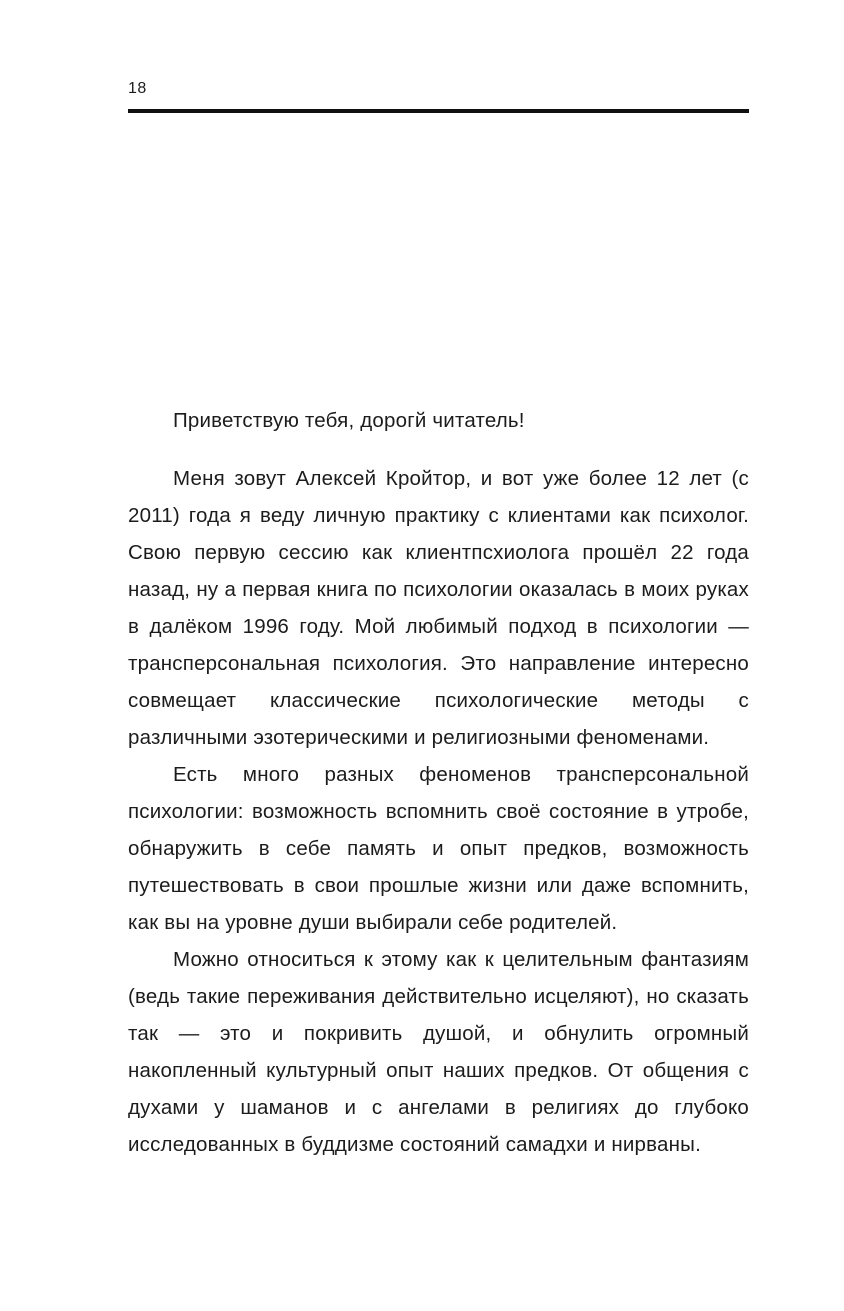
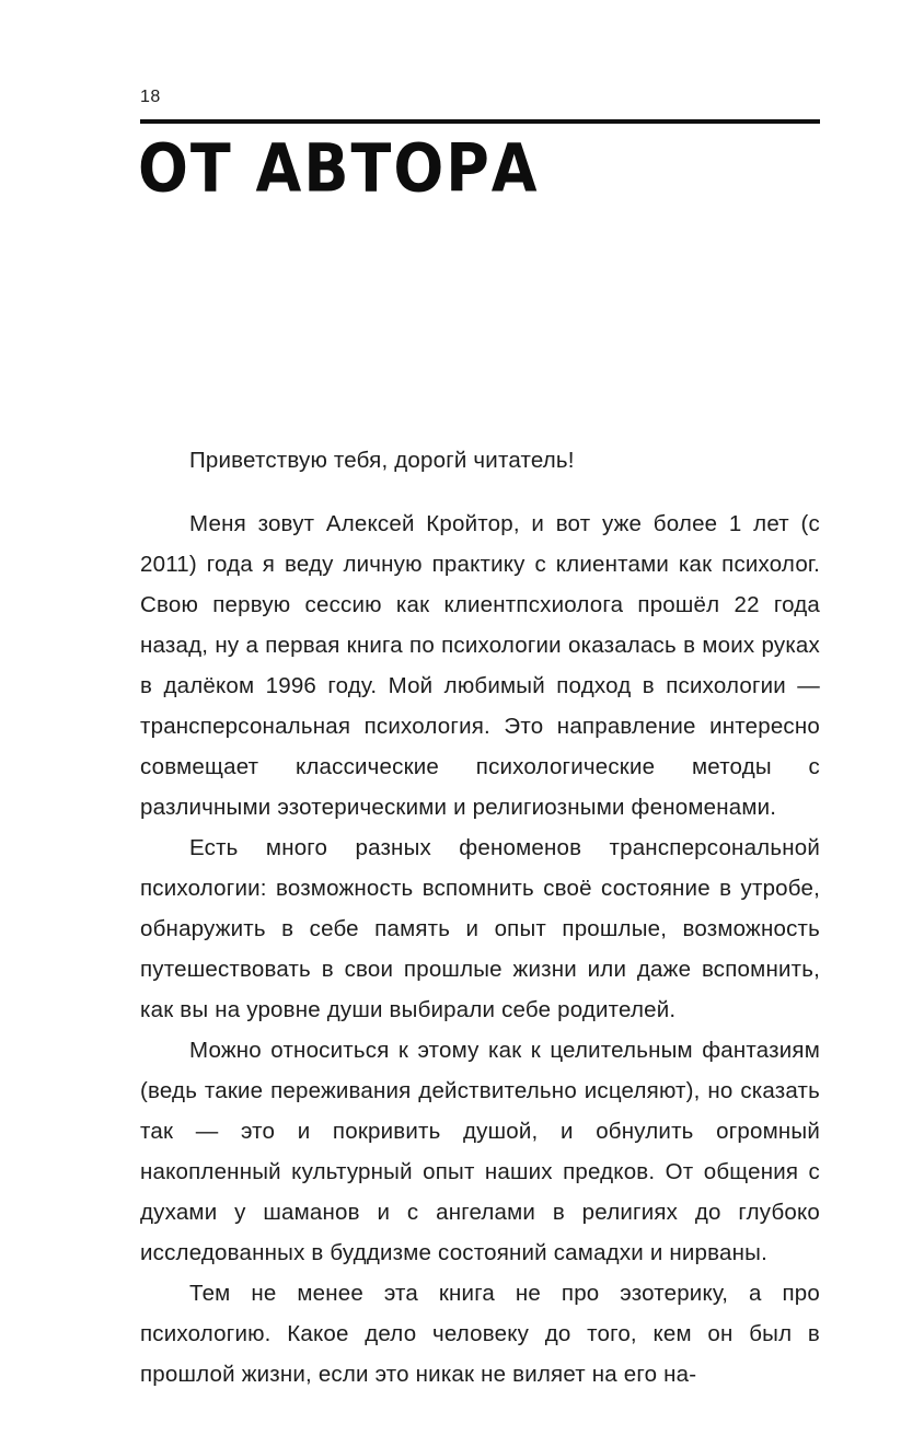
  18
+ ОТ АВТОРА
  Приветствую тебя, дорогй читатель!
- Меня зовут Алексей Кройтор, и вот уже более 12 лет (с 2011) года я веду личную практику с клиентами как психолог. Свою первую сессию как клиентпсхиолога прошёл 22 года назад, ну а первая книга по психологии оказалась в моих руках в далёком 1996 году. Мой любимый подход в психологии — трансперсональная психология. Это направление интересно совмещает классические психологические методы с различными эзотерическими и религиозными феноменами.
+ Меня зовут Алексей Кройтор, и вот уже более 1 лет (с 2011) года я веду личную практику с клиентами как психолог. Свою первую сессию как клиентпсхиолога прошёл 22 года назад, ну а первая книга по психологии оказалась в моих руках в далёком 1996 году. Мой любимый подход в психологии — трансперсональная психология. Это направление интересно совмещает классические психологические методы с различными эзотерическими и религиозными феноменами.
- Есть много разных феноменов трансперсональной психологии: возможность вспомнить своё состояние в утробе, обнаружить в себе память и опыт предков, возможность путешествовать в свои прошлые жизни или даже вспомнить, как вы на уровне души выбирали себе родителей.
+ Есть много разных феноменов трансперсональной психологии: возможность вспомнить своё состояние в утробе, обнаружить в себе память и опыт прошлые, возможность путешествовать в свои прошлые жизни или даже вспомнить, как вы на уровне души выбирали себе родителей.
  Можно относиться к этому как к целительным фантазиям (ведь такие переживания действительно исцеляют), но сказать так — это и покривить душой, и обнулить огромный накопленный культурный опыт наших предков. От общения с духами у шаманов и с ангелами в религиях до глубоко исследованных в буддизме состояний самадхи и нирваны.
+ Тем не менее эта книга не про эзотерику, а про психологию. Какое дело человеку до того, кем он был в прошлой жизни, если это никак не виляет на его на-
